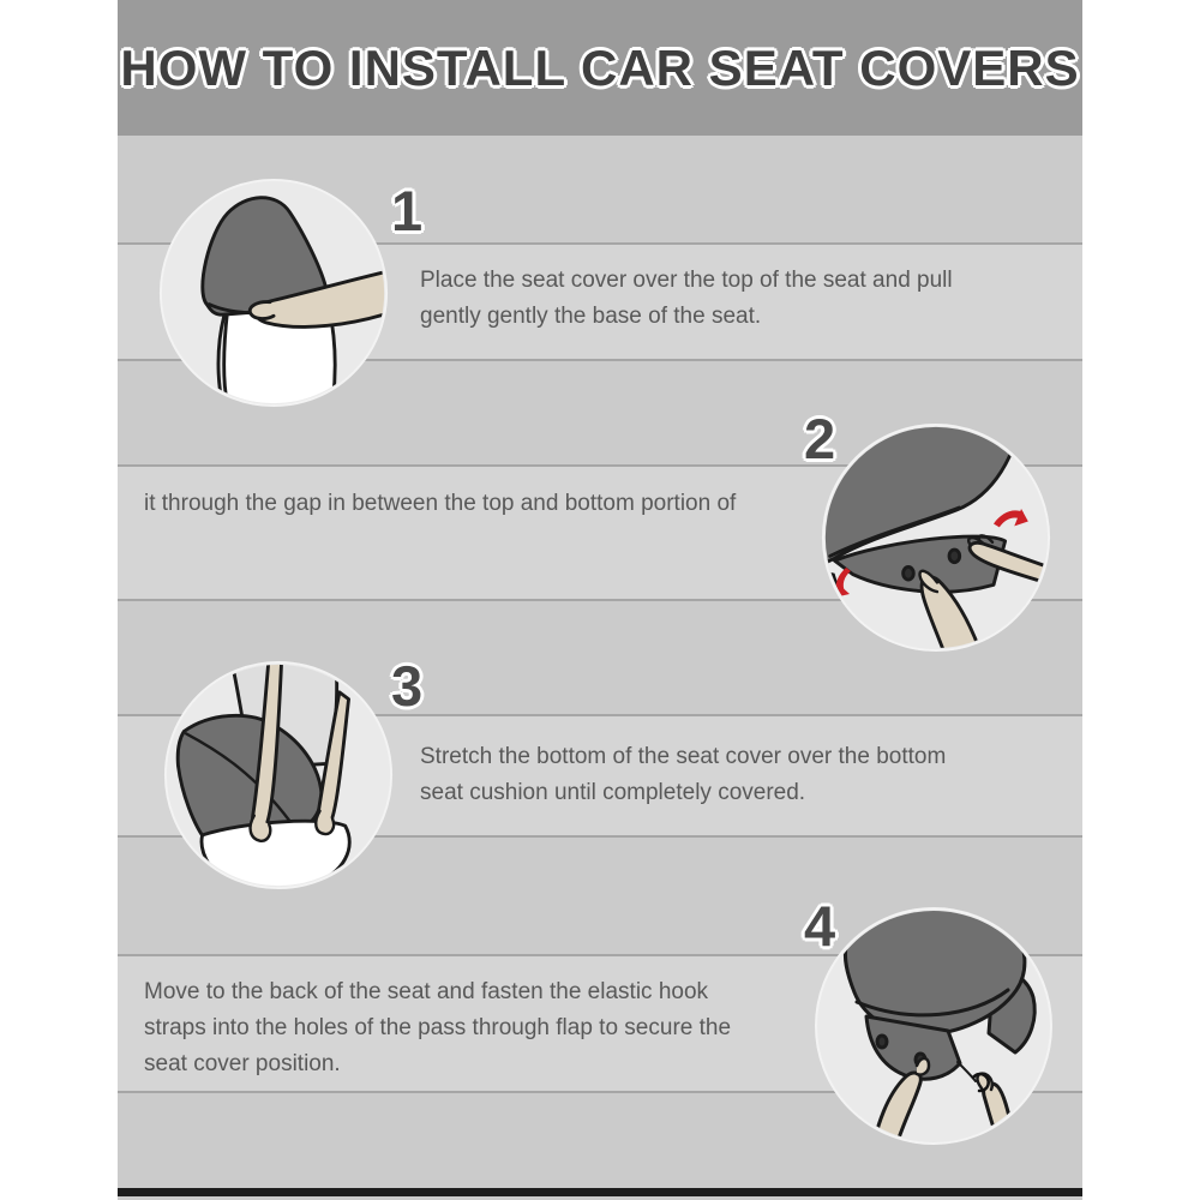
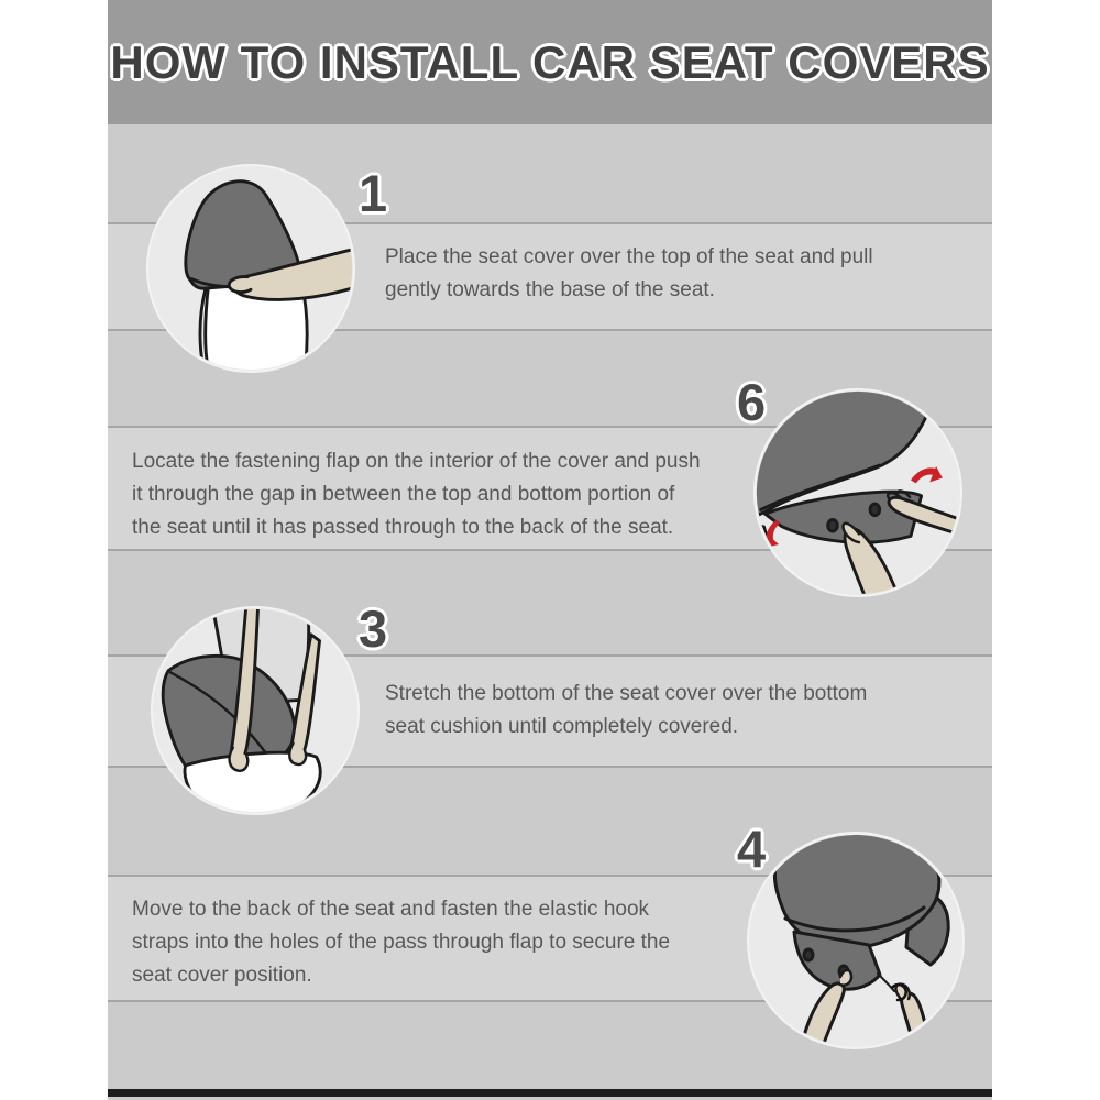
  HOW TO INSTALL CAR SEAT COVERS
  1
- 2
+ 6
  3
  4
  Place the seat cover over the top of the seat and pull
- gently gently the base of the seat.
+ gently towards the base of the seat.
+ Locate the fastening flap on the interior of the cover and push
  it through the gap in between the top and bottom portion of
+ the seat until it has passed through to the back of the seat.
  Stretch the bottom of the seat cover over the bottom
  seat cushion until completely covered.
  Move to the back of the seat and fasten the elastic hook
  straps into the holes of the pass through flap to secure the
  seat cover position.
